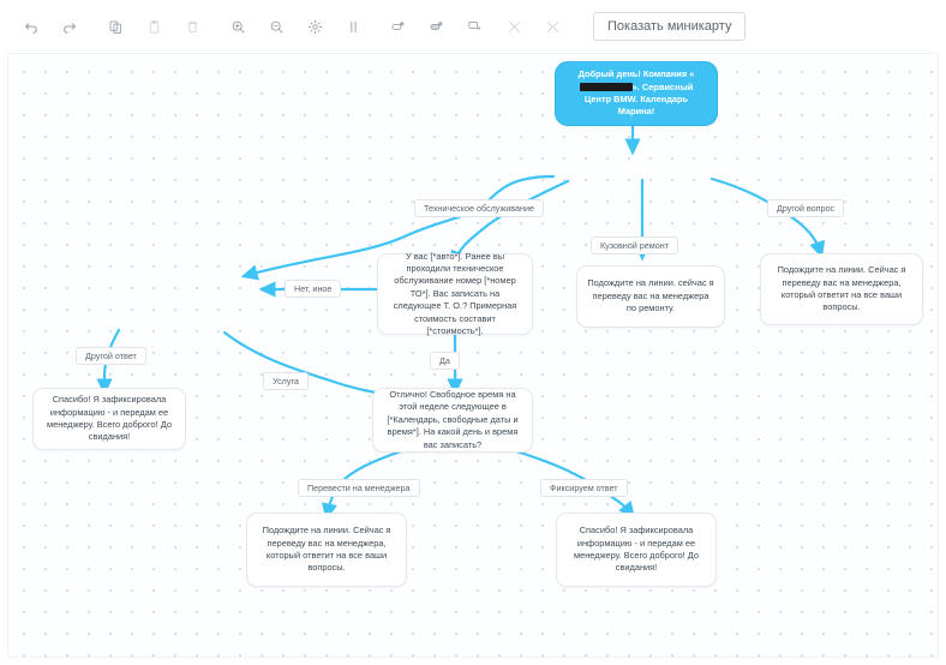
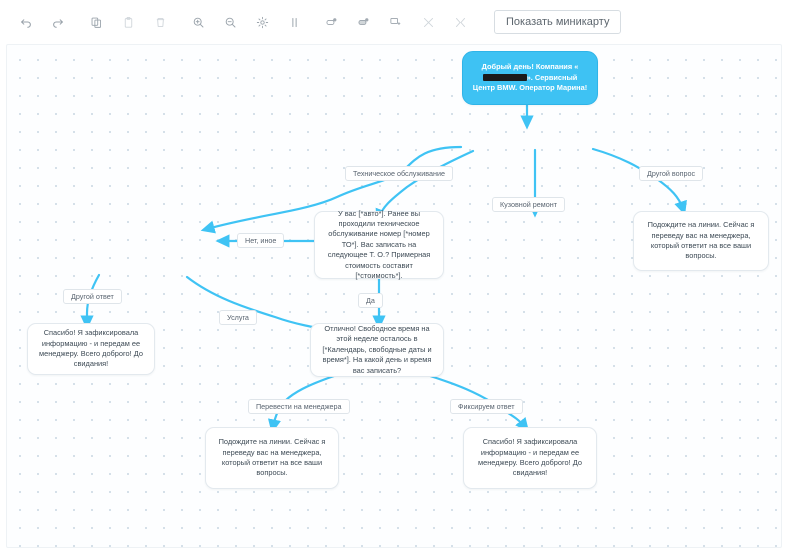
  Показать миникарту
- Добрый день! Компания «». Сервисный Центр BMW. Календарь Марина!
+ Добрый день! Компания «». Сервисный Центр BMW. Оператор Марина!
  У вас [*авто*]. Ранее вы проходили техническое обслуживание номер [*номер ТО*]. Вас записать на следующее Т. О.? Примерная стоимость составит [*стоимость*].
- Подождите на линии. сейчас я переведу вас на менеджера по ремонту.
  Подождите на линии. Сейчас я переведу вас на менеджера, который ответит на все ваши вопросы.
  Спасибо! Я зафиксировала информацию - и передам ее менеджеру. Всего доброго! До свидания!
- Отлично! Свободное время на этой неделе следующее в [*Календарь, свободные даты и время*]. На какой день и время вас записать?
+ Отлично! Свободное время на этой неделе осталось в [*Календарь, свободные даты и время*]. На какой день и время вас записать?
  Подождите на линии. Сейчас я переведу вас на менеджера, который ответит на все ваши вопросы.
  Спасибо! Я зафиксировала информацию - и передам ее менеджеру. Всего доброго! До свидания!
  Техническое обслуживание
  Кузовной ремонт
  Другой вопрос
  Нет, иное
  Другой ответ
  Услуга
  Да
  Перевести на менеджера
  Фиксируем ответ
